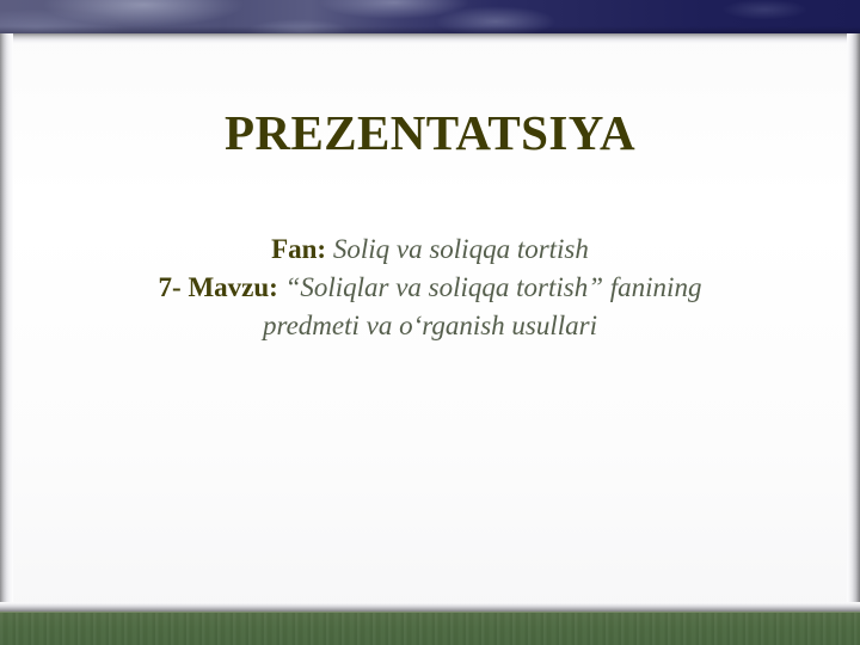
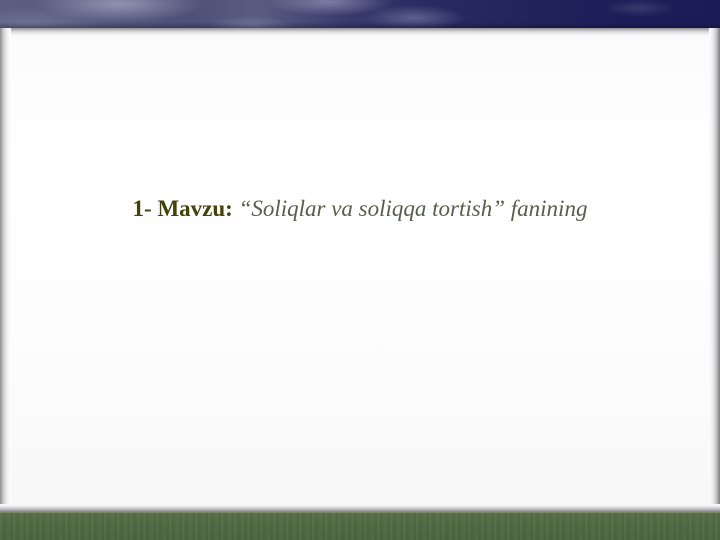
- PREZENTATSIYA
- Fan: Soliq va soliqqa tortish
- 7- Mavzu: “Soliqlar va soliqqa tortish” fanining
+ 1- Mavzu: “Soliqlar va soliqqa tortish” fanining
- predmeti va o‘rganish usullari
